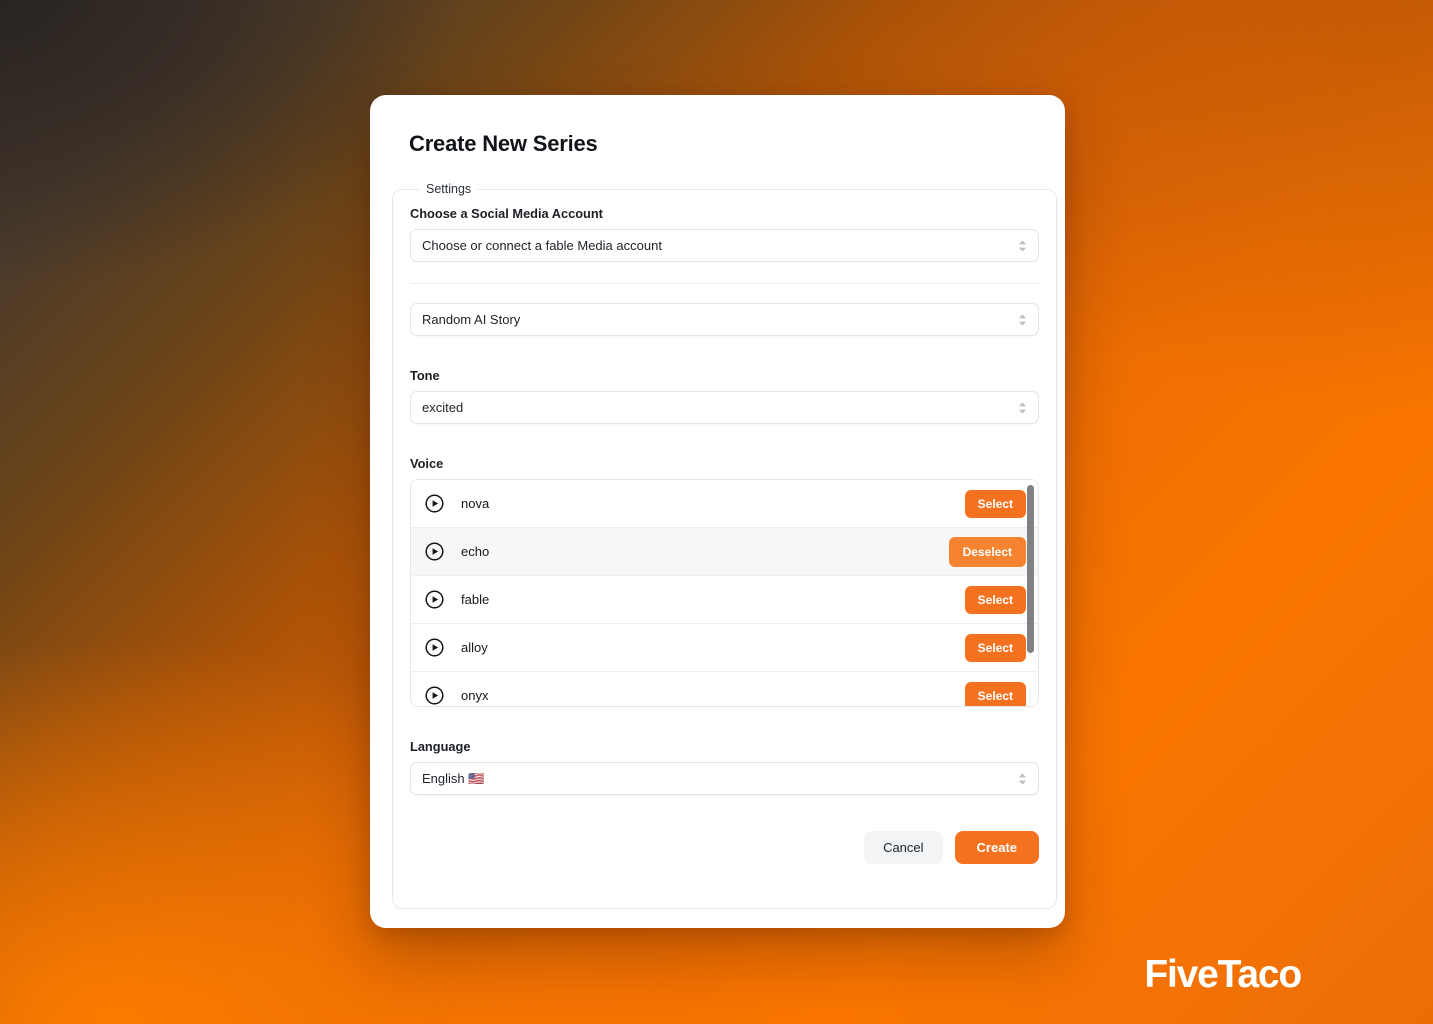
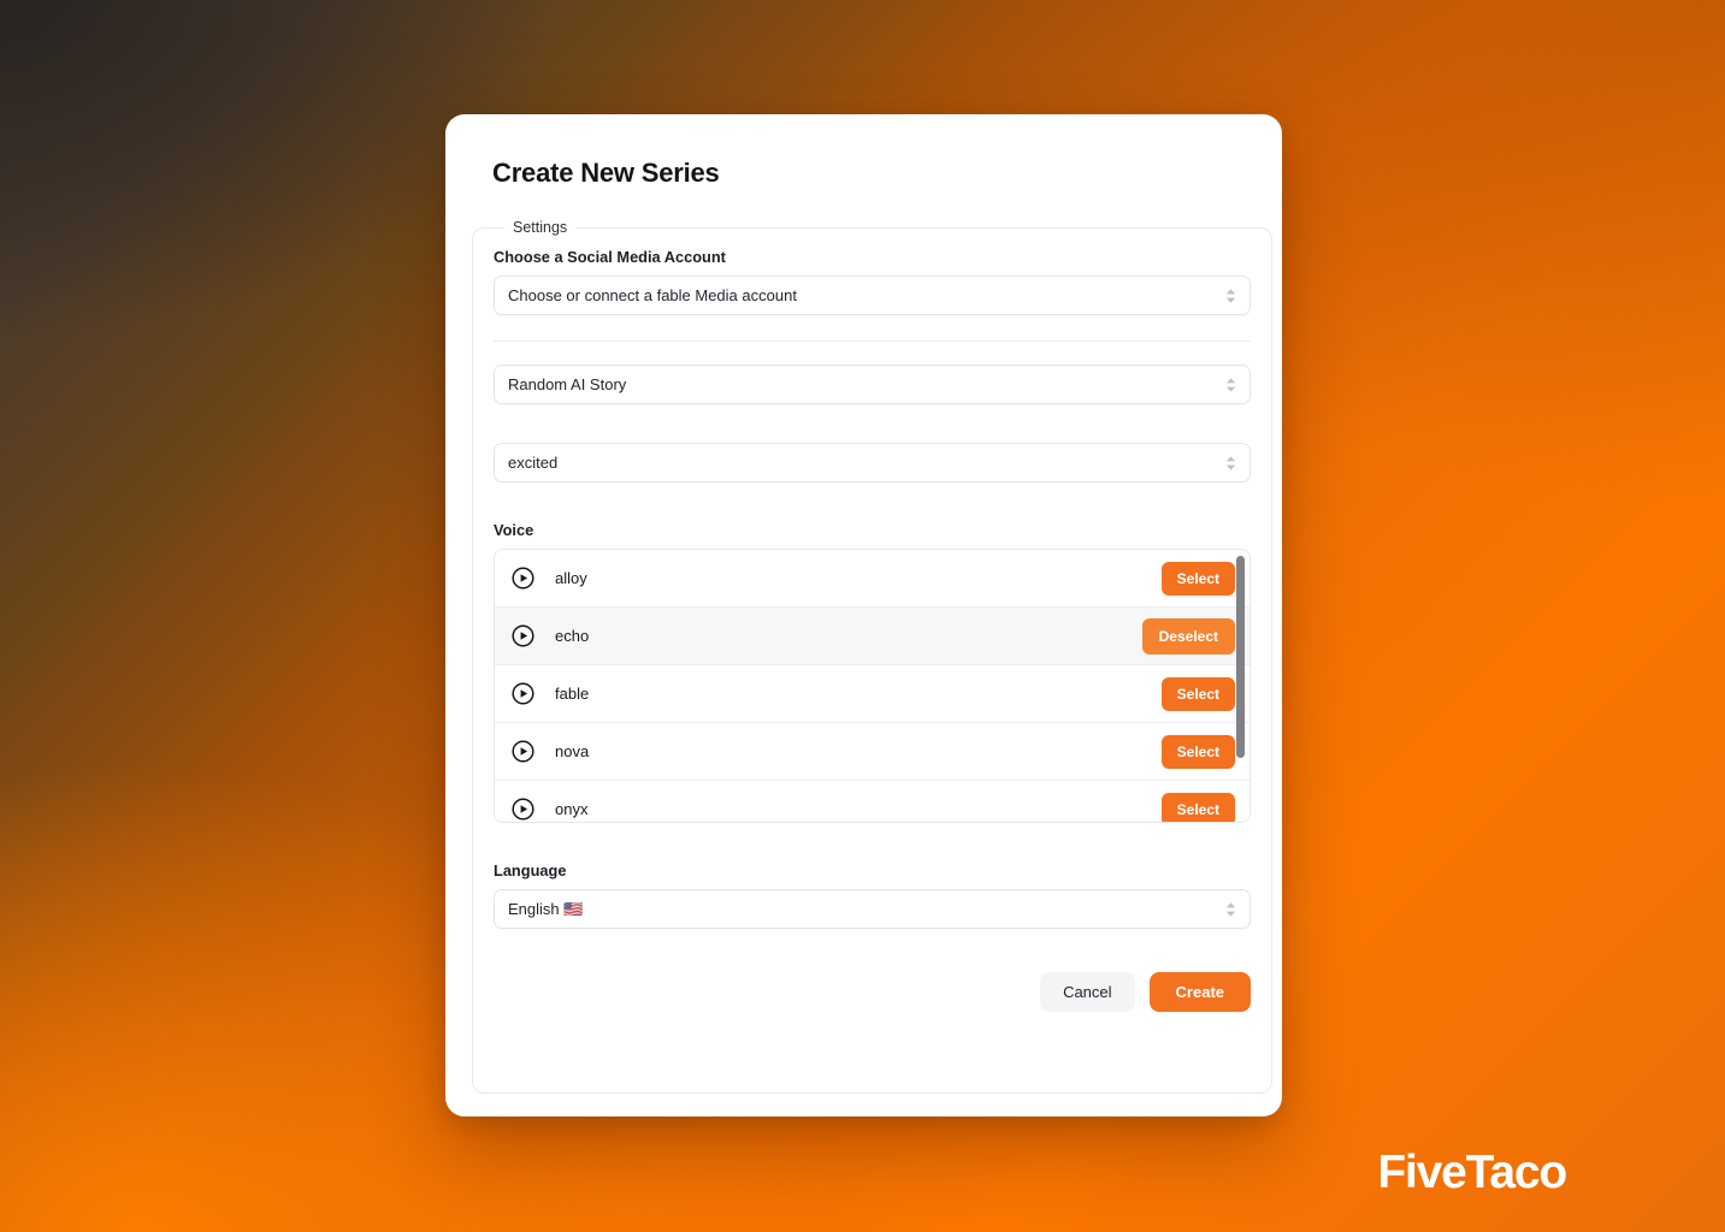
  Create New Series
  Settings
  Choose a Social Media Account
  Choose or connect a fable Media account
  Random AI Story
- Tone
  excited
  Voice
- nova
+ alloy
  Select
  echo
  Deselect
  fable
  Select
- alloy
+ nova
  Select
  onyx
  Select
  Language
  English 🇺🇸
  Cancel
  Create
  FiveTaco
